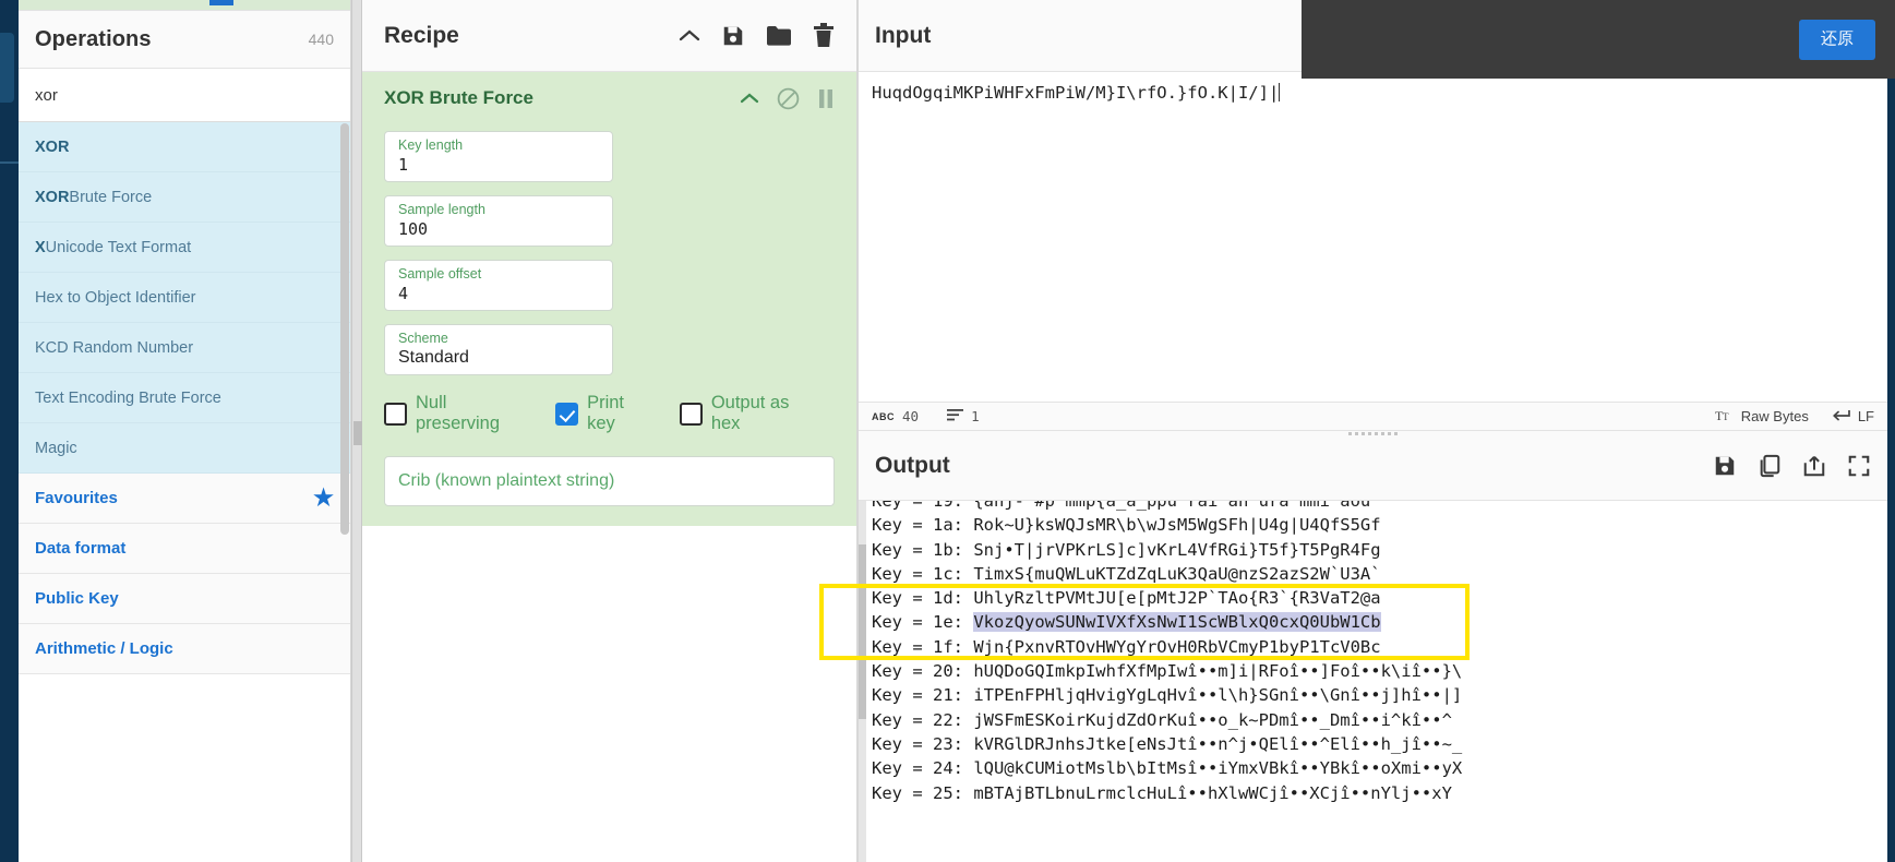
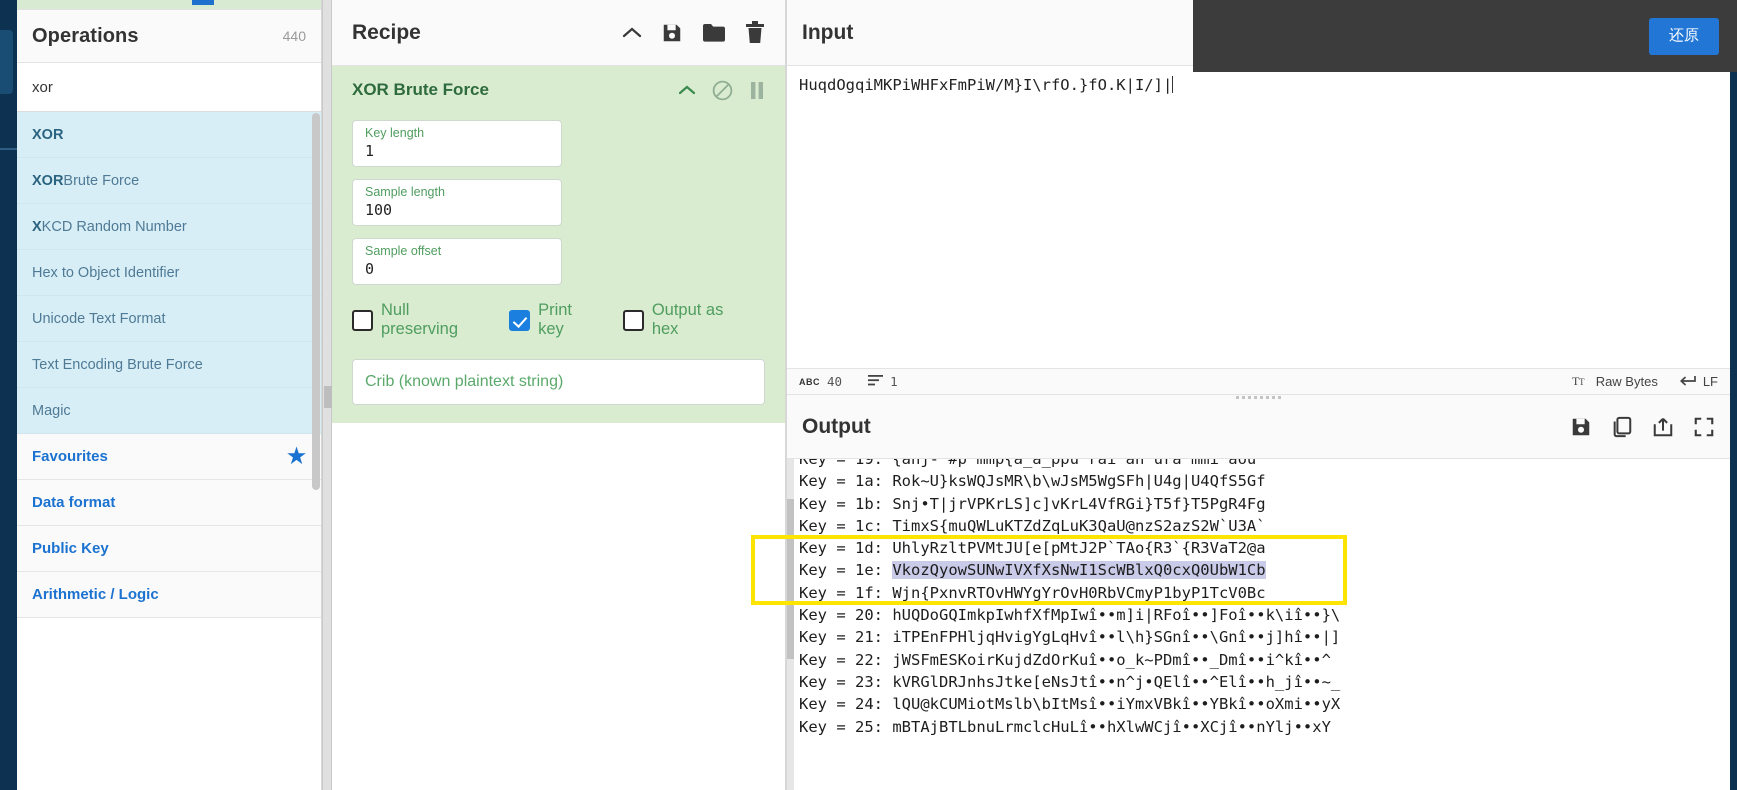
  Operations
  440
  xor
  XOR
  XOR
  Brute Force
  X
- Unicode Text Format
+ KCD Random Number
  Hex to Object Identifier
- KCD Random Number
+ Unicode Text Format
  Text Encoding Brute Force
  Magic
  Favourites
  ★
  Data format
  Public Key
  Arithmetic / Logic
  Recipe
  XOR Brute Force
  Key length
  1
  Sample length
  100
  Sample offset
- 4
+ 0
- Scheme
- Standard
  Null preserving
  Print key
  Output as hex
  Crib (known plaintext string)
  Input
  HuqdOgqiMKPiWHFxFmPiW/M}I\rfO.}fO.K|I/]|
  ABC
  40
  1
  T
  T
  Raw Bytes
  LF
  Output
  Key = 19: {ânj- #p mmp{â_â_ppu rai an ura mmi aou
  Key = 1a: Rok~U}ksWQJsMR\b\wJsM5WgSFh|U4g|U4QfS5Gf
  Key = 1b: Snj•T|jrVPKrLS]c]vKrL4VfRGi}T5f}T5PgR4Fg
  Key = 1c: TimxS{muQWLuKTZdZqLuK3QaU@nzS2azS2W`U3A`
  Key = 1d: UhlyRzltPVMtJU[e[pMtJ2P`TAo{R3`{R3VaT2@a
  Key = 1e: VkozQyowSUNwIVXfXsNwI1ScWBlxQ0cxQ0UbW1Cb
  Key = 1f: Wjn{PxnvRTOvHWYgYrOvH0RbVCmyP1byP1TcV0Bc
  Key = 20: hUQDoGQImkpIwhfXfMpIwî••m]i|RFoî••]Foî••k\iî••}\
  Key = 21: iTPEnFPHljqHvigYgLqHvî••l\h}SGnî••\Gnî••j]hî••|]
  Key = 22: jWSFmESKoirKujdZdOrKuî••o_k~PDmî••_Dmî••i^kî••^
  Key = 23: kVRGlDRJnhsJtke[eNsJtî••n^j•QElî••^Elî••h_jî••~_
  Key = 24: lQU@kCUMiotMslb\bItMsî••iYmxVBkî••YBkî••oXmi••yX
  Key = 25: mBTAjBTLbnuLrmclcHuLî••hXlwWCjî••XCjî••nYlj••xY
  还原
